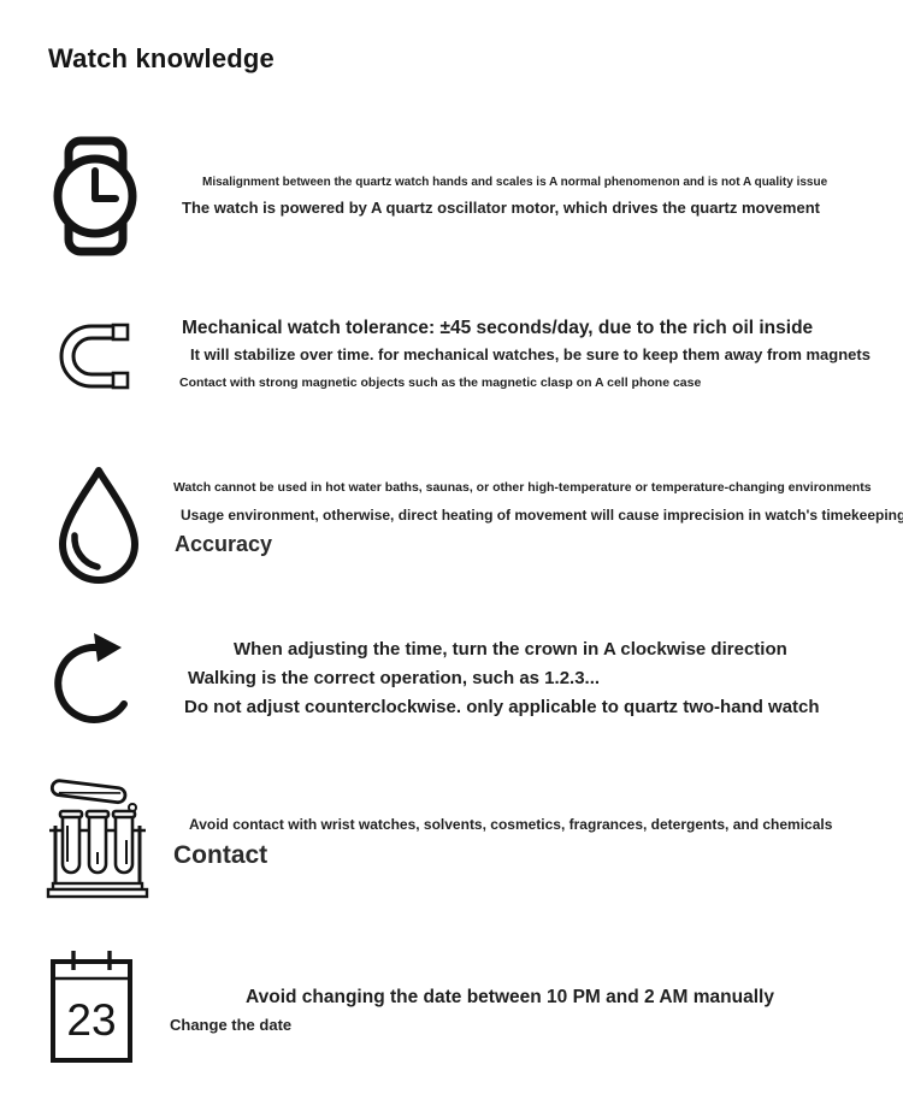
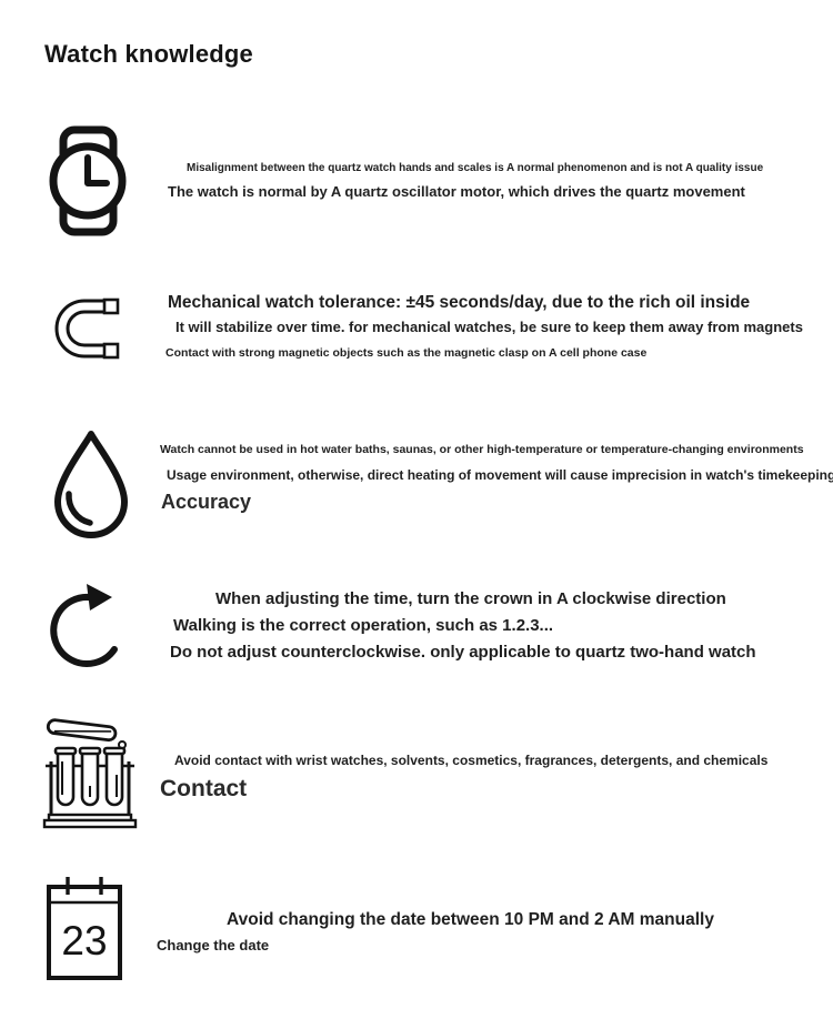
  Watch knowledge
  Misalignment between the quartz watch hands and scales is A normal phenomenon and is not A quality issue
- The watch is powered by A quartz oscillator motor, which drives the quartz movement
+ The watch is normal by A quartz oscillator motor, which drives the quartz movement
  Mechanical watch tolerance: ±45 seconds/day, due to the rich oil inside
  It will stabilize over time. for mechanical watches, be sure to keep them away from magnets
  Contact with strong magnetic objects such as the magnetic clasp on A cell phone case
  Watch cannot be used in hot water baths, saunas, or other high-temperature or temperature-changing environments
  Usage environment, otherwise, direct heating of movement will cause imprecision in watch's timekeeping
  Accuracy
  When adjusting the time, turn the crown in A clockwise direction
  Walking is the correct operation, such as 1.2.3...
  Do not adjust counterclockwise. only applicable to quartz two-hand watch
  Avoid contact with wrist watches, solvents, cosmetics, fragrances, detergents, and chemicals
  Contact
  23
  Avoid changing the date between 10 PM and 2 AM manually
  Change the date
